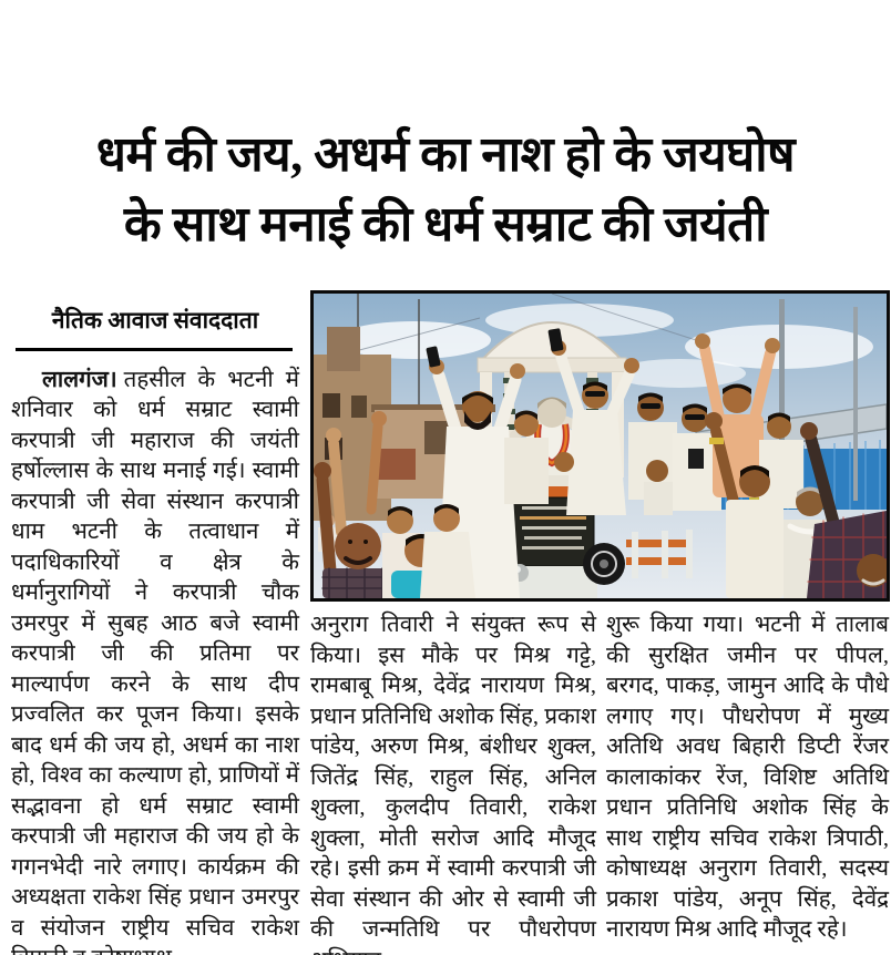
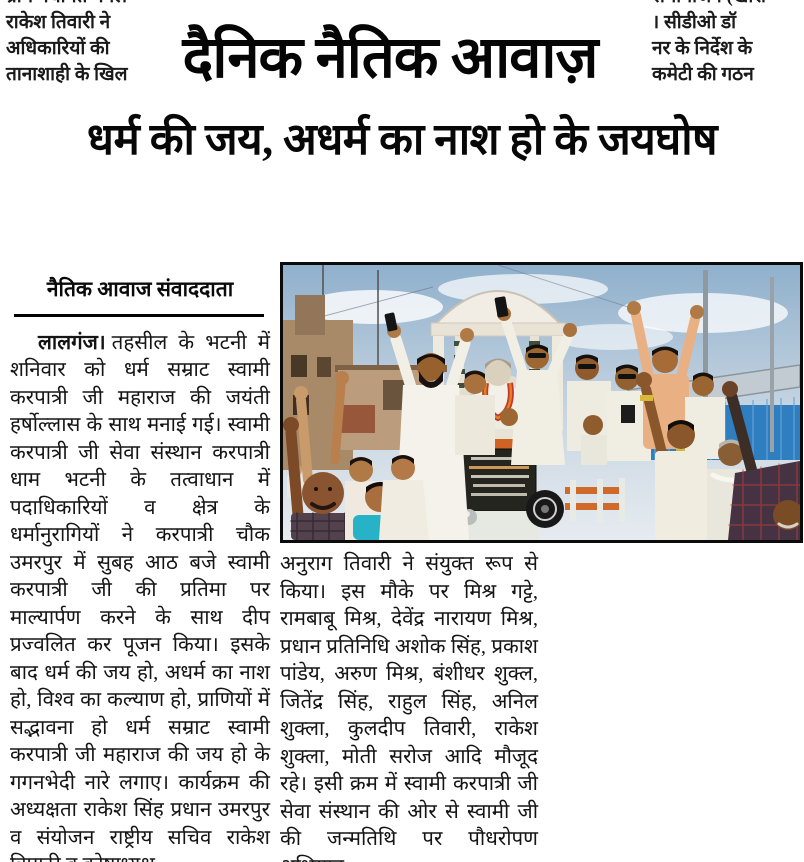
+ राकेश तिवारी ने
+ अधिकारियों की
+ तानाशाही के खिल
+ दैनिक नैतिक आवाज़
+ । सीडीओ डॉ
+ नर के निर्देश के
+ कमेटी की गठन
  धर्म की जय, अधर्म का नाश हो के जयघोष
- के साथ मनाई की धर्म सम्राट की जयंती
  नैतिक आवाज संवाददाता
  लालगंज। तहसील के भटनी में शनिवार को धर्म सम्राट स्वामी करपात्री जी महाराज की जयंती हर्षोल्लास के साथ मनाई गई। स्वामी करपात्री जी सेवा संस्थान करपात्री धाम भटनी के तत्वाधान में पदाधिकारियों व क्षेत्र के धर्मानुरागियों ने करपात्री चौक उमरपुर में सुबह आठ बजे स्वामी करपात्री जी की प्रतिमा पर माल्यार्पण करने के साथ दीप प्रज्वलित कर पूजन किया। इसके बाद धर्म की जय हो, अधर्म का नाश हो, विश्व का कल्याण हो, प्राणियों में सद्भावना हो धर्म सम्राट स्वामी करपात्री जी महाराज की जय हो के गगनभेदी नारे लगाए। कार्यक्रम की अध्यक्षता राकेश सिंह प्रधान उमरपुर व संयोजन राष्ट्रीय सचिव राकेश
  अनुराग तिवारी ने संयुक्त रूप से किया। इस मौके पर मिश्र गट्टे, रामबाबू मिश्र, देवेंद्र नारायण मिश्र, प्रधान प्रतिनिधि अशोक सिंह, प्रकाश पांडेय, अरुण मिश्र, बंशीधर शुक्ल, जितेंद्र सिंह, राहुल सिंह, अनिल शुक्ला, कुलदीप तिवारी, राकेश शुक्ला, मोती सरोज आदि मौजूद रहे। इसी क्रम में स्वामी करपात्री जी सेवा संस्थान की ओर से स्वामी जी की जन्मतिथि पर पौधरोपण
- शुरू किया गया। भटनी में तालाब की सुरक्षित जमीन पर पीपल, बरगद, पाकड़, जामुन आदि के पौधे लगाए गए। पौधरोपण में मुख्य अतिथि अवध बिहारी डिप्टी रेंजर कालाकांकर रेंज, विशिष्ट अतिथि प्रधान प्रतिनिधि अशोक सिंह के साथ राष्ट्रीय सचिव राकेश त्रिपाठी, कोषाध्यक्ष अनुराग तिवारी, सदस्य प्रकाश पांडेय, अनूप सिंह, देवेंद्र नारायण मिश्र आदि मौजूद रहे।
